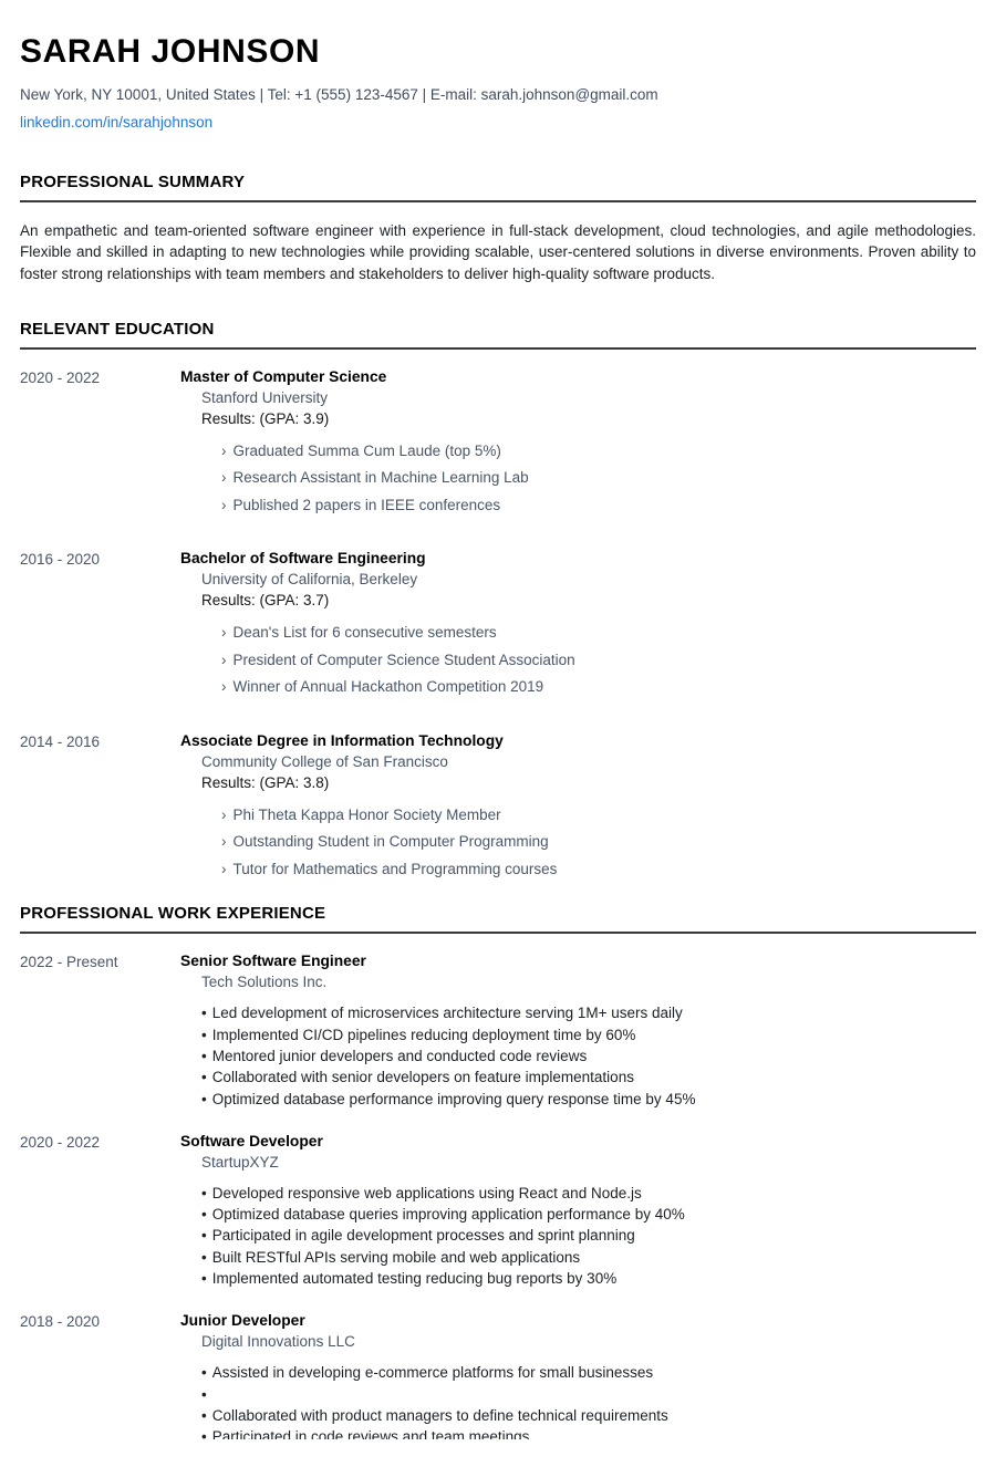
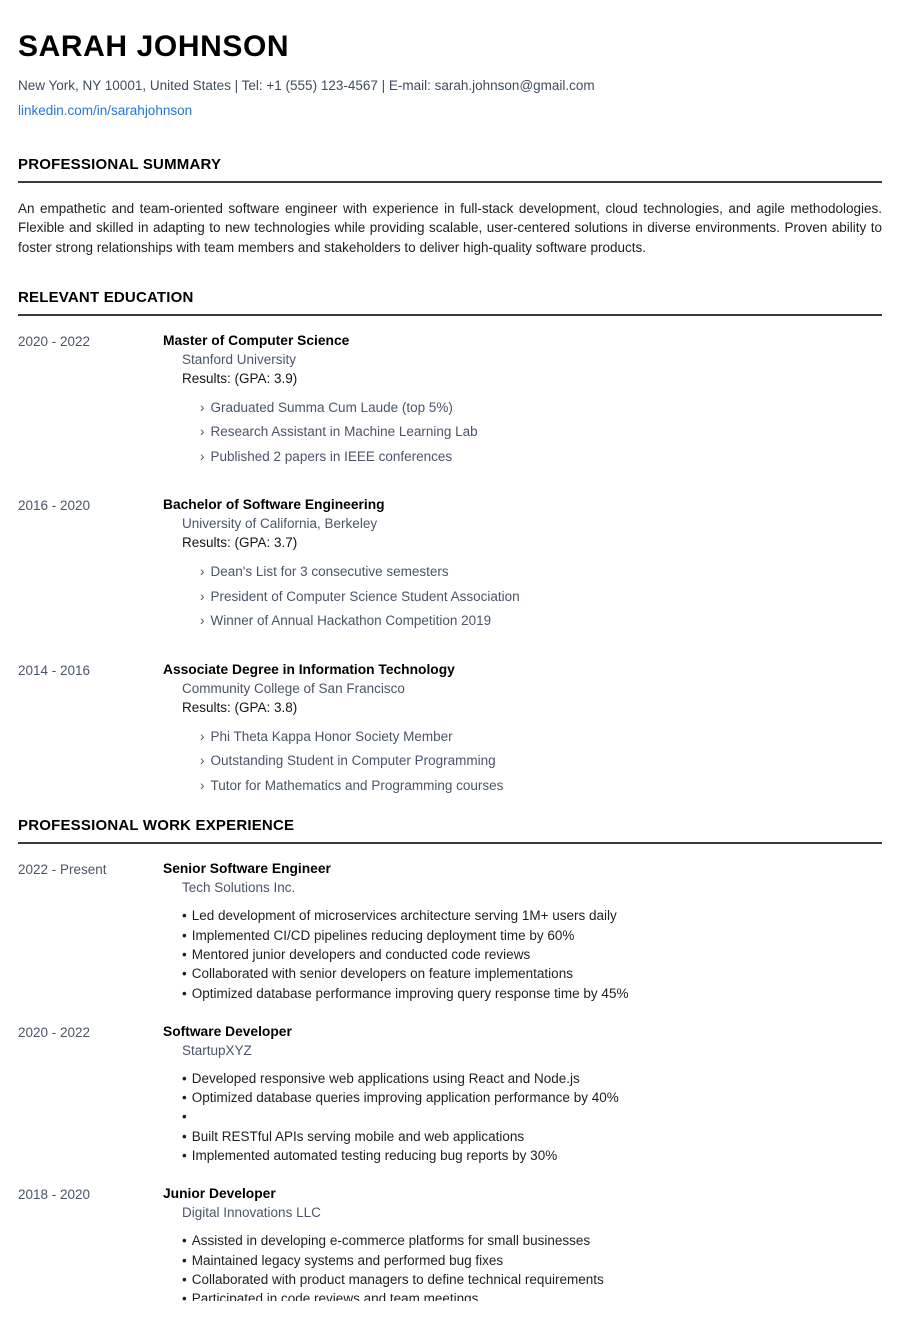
  SARAH JOHNSON
  New York, NY 10001, United States | Tel: +1 (555) 123-4567 | E-mail: sarah.johnson@gmail.com
  linkedin.com/in/sarahjohnson
  PROFESSIONAL SUMMARY
  An empathetic and team-oriented software engineer with experience in full-stack development, cloud technologies, and agile methodologies. Flexible and skilled in adapting to new technologies while providing scalable, user-centered solutions in diverse environments. Proven ability to foster strong relationships with team members and stakeholders to deliver high-quality software products.
  RELEVANT EDUCATION
  2020 - 2022
  Master of Computer Science
  Stanford University
  Results: (GPA: 3.9)
  ›
  Graduated Summa Cum Laude (top 5%)
  ›
  Research Assistant in Machine Learning Lab
  ›
  Published 2 papers in IEEE conferences
  2016 - 2020
  Bachelor of Software Engineering
  University of California, Berkeley
  Results: (GPA: 3.7)
  ›
- Dean's List for 6 consecutive semesters
+ Dean's List for 3 consecutive semesters
  ›
  President of Computer Science Student Association
  ›
  Winner of Annual Hackathon Competition 2019
  2014 - 2016
  Associate Degree in Information Technology
  Community College of San Francisco
  Results: (GPA: 3.8)
  ›
  Phi Theta Kappa Honor Society Member
  ›
  Outstanding Student in Computer Programming
  ›
  Tutor for Mathematics and Programming courses
  PROFESSIONAL WORK EXPERIENCE
  2022 - Present
  Senior Software Engineer
  Tech Solutions Inc.
  •
  Led development of microservices architecture serving 1M+ users daily
  •
  Implemented CI/CD pipelines reducing deployment time by 60%
  •
  Mentored junior developers and conducted code reviews
  •
  Collaborated with senior developers on feature implementations
  •
  Optimized database performance improving query response time by 45%
  2020 - 2022
  Software Developer
  StartupXYZ
  •
  Developed responsive web applications using React and Node.js
  •
  Optimized database queries improving application performance by 40%
  •
- Participated in agile development processes and sprint planning
  •
  Built RESTful APIs serving mobile and web applications
  •
  Implemented automated testing reducing bug reports by 30%
  2018 - 2020
  Junior Developer
  Digital Innovations LLC
  •
  Assisted in developing e-commerce platforms for small businesses
  •
+ Maintained legacy systems and performed bug fixes
  •
  Collaborated with product managers to define technical requirements
  •
  Participated in code reviews and team meetings
